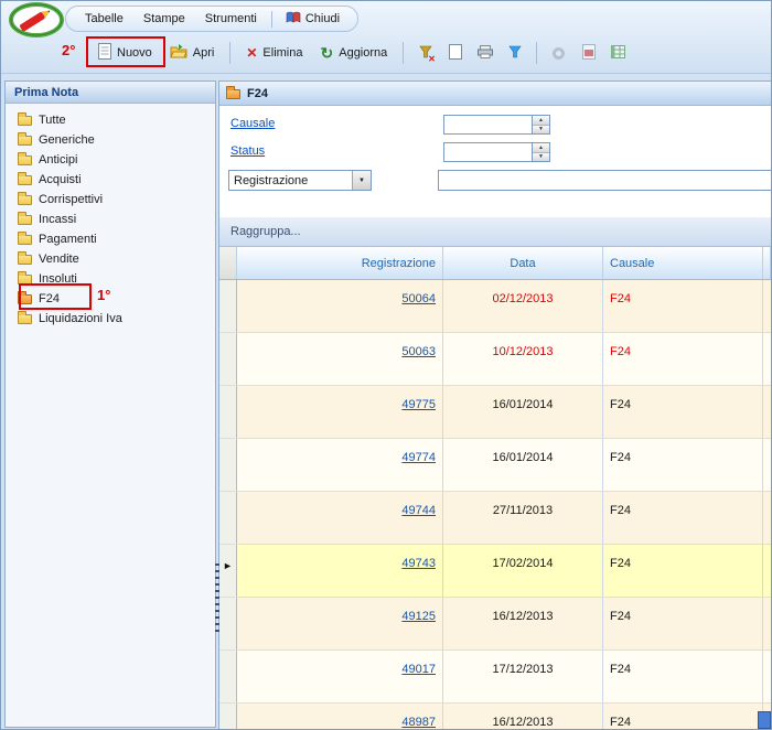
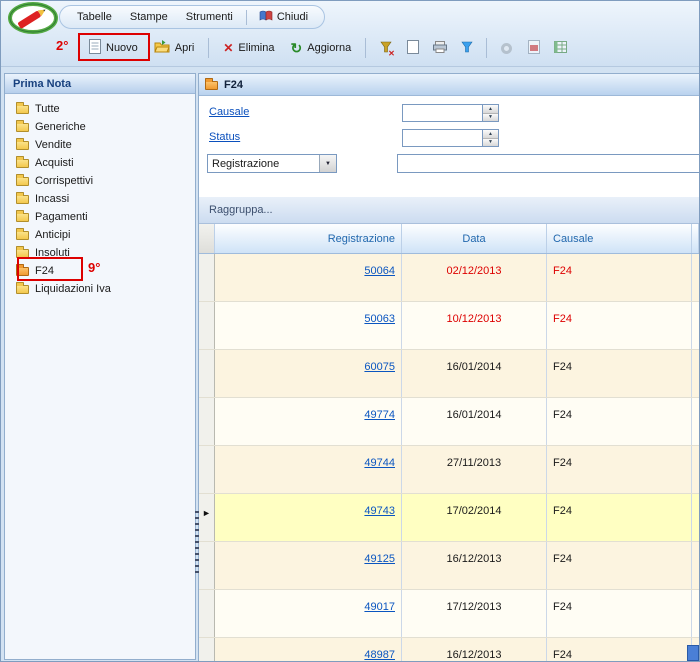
  Tabelle
  Stampe
  Strumenti
  Chiudi
  Nuovo
  Apri
  ✕
  Elimina
  ↻
  Aggiorna
  ✕
  Prima Nota
  Tutte
  Generiche
- Anticipi
+ Vendite
  Acquisti
  Corrispettivi
  Incassi
  Pagamenti
- Vendite
+ Anticipi
  Insoluti
  F24
  Liquidazioni Iva
  F24
  Causale
  Status
  Registrazione
  Raggruppa...
  Registrazione
  Data
  Causale
  50064
  02/12/2013
  F24
  50063
  10/12/2013
  F24
- 49775
+ 60075
  16/01/2014
  F24
  49774
  16/01/2014
  F24
  49744
  27/11/2013
  F24
  ►
  49743
  17/02/2014
  F24
  49125
  16/12/2013
  F24
  49017
  17/12/2013
  F24
  48987
  16/12/2013
  F24
  2°
- 1°
+ 9°
